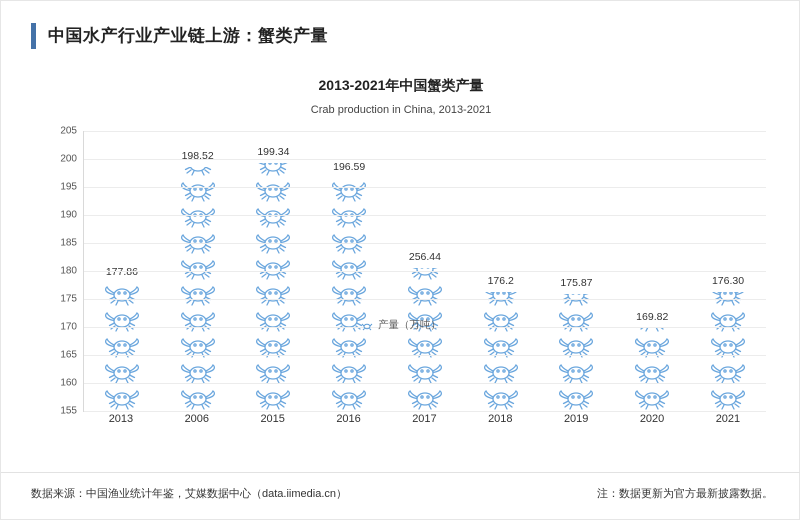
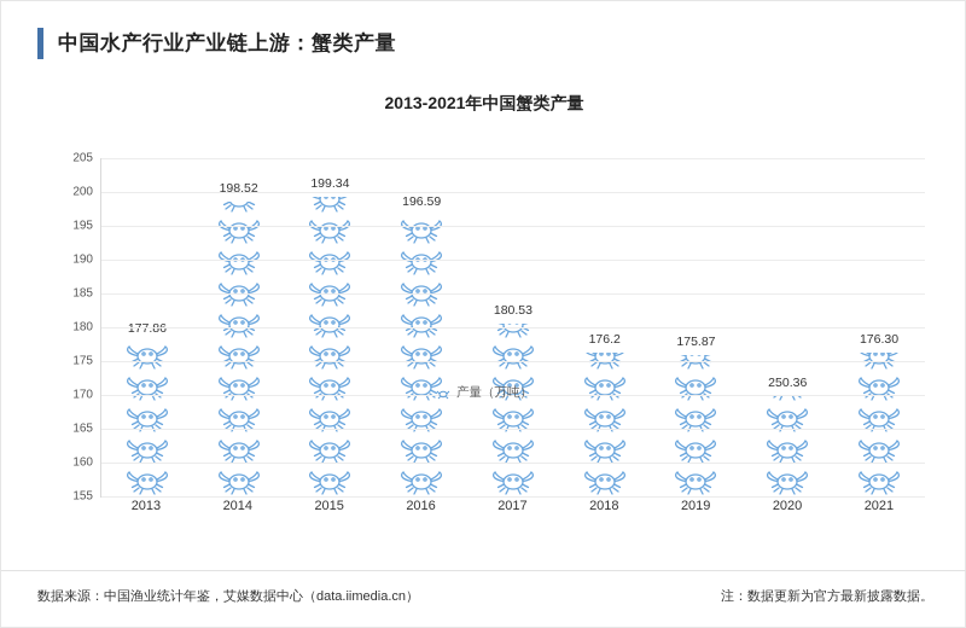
  中国水产行业产业链上游：蟹类产量
  2013-2021年中国蟹类产量
- Crab production in China, 2013-2021
  155
  160
  165
  170
  175
  180
  185
  190
  195
  200
  205
  177.86
  198.52
  199.34
  196.59
- 256.44
+ 180.53
  176.2
  175.87
- 169.82
+ 250.36
  176.30
  2013
- 2006
+ 2014
  2015
  2016
  2017
  2018
  2019
  2020
  2021
  产量（万吨）
  数据来源：中国渔业统计年鉴，艾媒数据中心（data.iimedia.cn）
  注：数据更新为官方最新披露数据。
